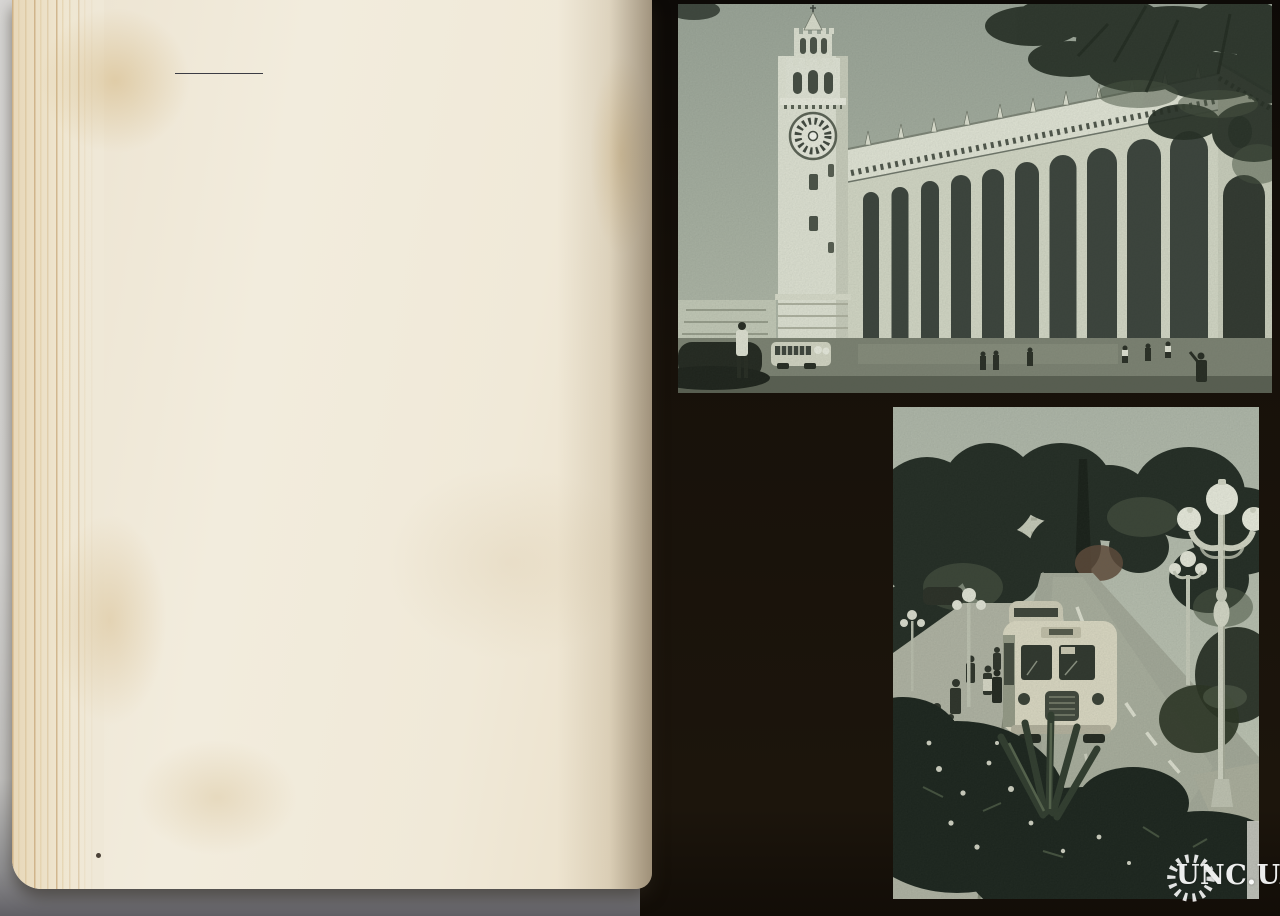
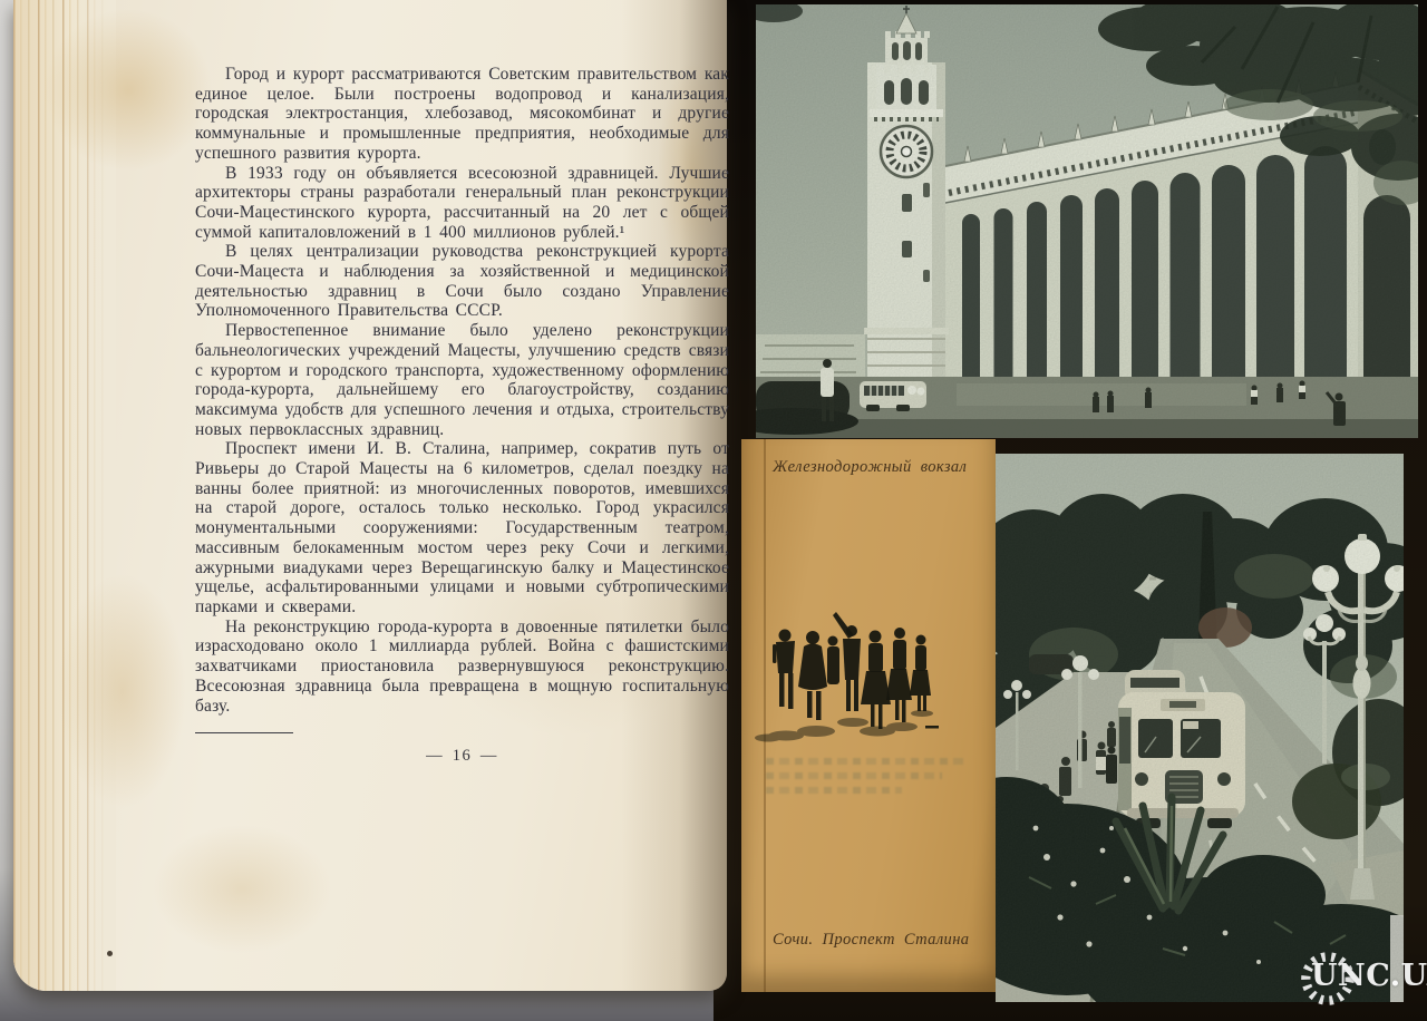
+ Город и курорт рассматриваются Советским правительством как единое целое. Были построены водопровод и канализация, городская электростанция, хлебозавод, мясокомбинат и другие коммунальные и промышленные предприятия, необходимые для успешного развития курорта.
+ В 1933 году он объявляется всесоюзной здравницей. Лучшие архитекторы страны разработали генеральный план реконструкции Сочи-Мацестинского курорта, рассчитанный на 20 лет с общей суммой капиталовложений в 1 400 миллионов рублей.¹
+ В целях централизации руководства реконструкцией курорта Сочи-Мацеста и наблюдения за хозяйственной и медицинской деятельностью здравниц в Сочи было создано Управление Уполномоченного Правительства СССР.
+ Первостепенное внимание было уделено реконструкции бальнеологических учреждений Мацесты, улучшению средств связи с курортом и городского транспорта, художественному оформлению города-курорта, дальнейшему его благоустройству, созданию максимума удобств для успешного лечения и отдыха, строительству новых первоклассных здравниц.
+ Проспект имени И. В. Сталина, например, сократив путь от Ривьеры до Старой Мацесты на 6 километров, сделал поездку на ванны более приятной: из многочисленных поворотов, имевшихся на старой дороге, осталось только несколько. Город украсился монументальными сооружениями: Государственным театром, массивным белокаменным мостом через реку Сочи и легкими, ажурными виадуками через Верещагинскую балку и Мацестинское ущелье, асфальтированными улицами и новыми субтропическими парками и скверами.
+ На реконструкцию города-курорта в довоенные пятилетки было израсходовано около 1 миллиарда рублей. Война с фашистскими захватчиками приостановила развернувшуюся реконструкцию. Всесоюзная здравница была превращена в мощную госпитальную базу.
+ — 16 —
+ Железнодорожный вокзал
+ Сочи. Проспект Сталина
  UNC.U
